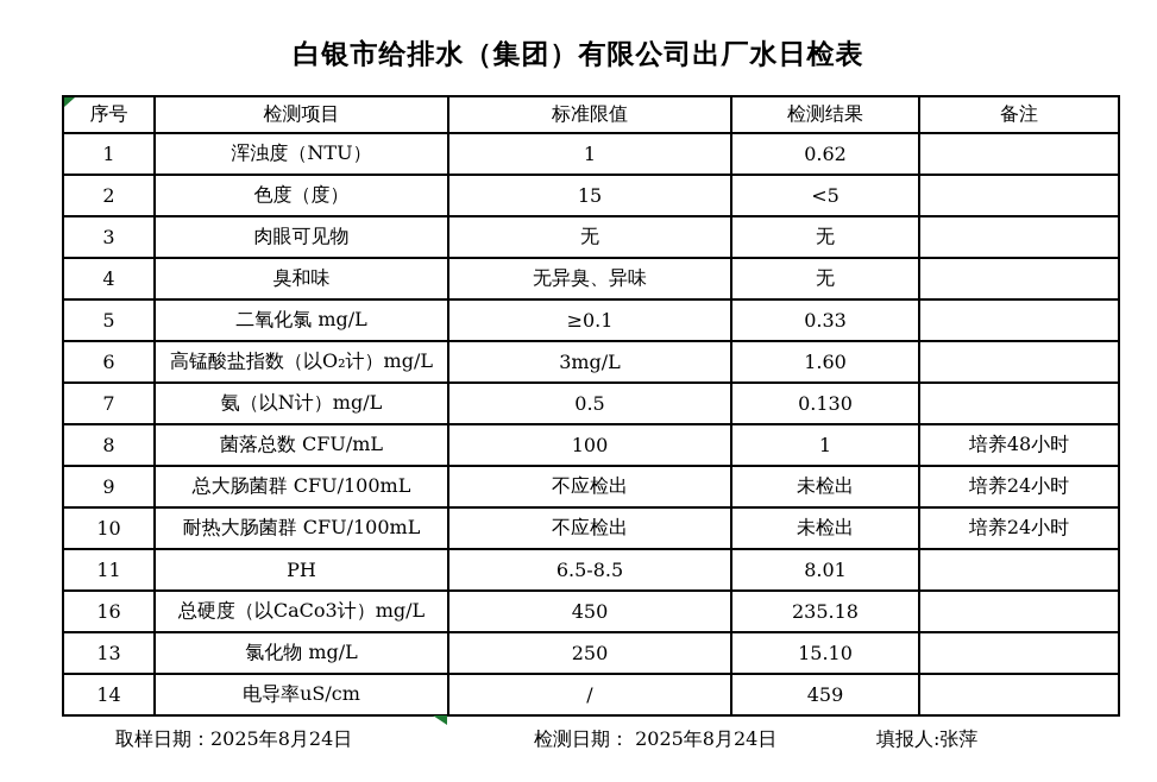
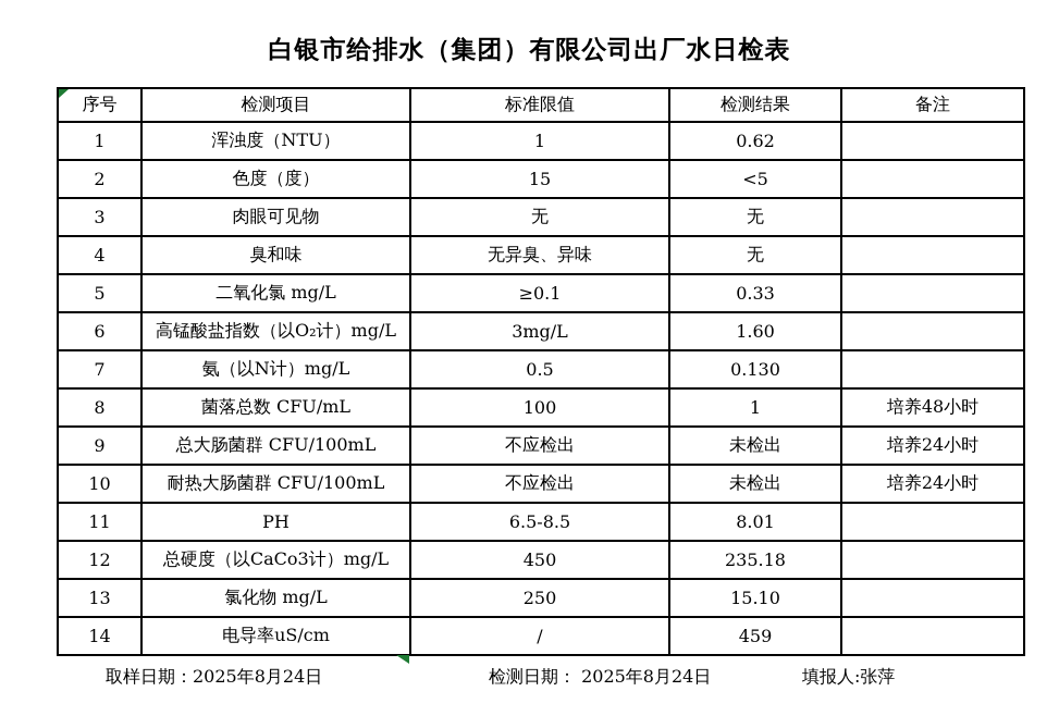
  白银市给排水（集团）有限公司出厂水日检表
  序号	检测项目	标准限值	检测结果	备注
  1	浑浊度（NTU）	1	0.62
  2	色度（度）	15	<5
  3	肉眼可见物	无	无
  4	臭和味	无异臭、异味	无
  5	二氧化氯 mg/L	≥0.1	0.33
  6	高锰酸盐指数（以O₂计）mg/L	3mg/L	1.60
  7	氨（以N计）mg/L	0.5	0.130
  8	菌落总数 CFU/mL	100	1	培养48小时
  9	总大肠菌群 CFU/100mL	不应检出	未检出	培养24小时
  10	耐热大肠菌群 CFU/100mL	不应检出	未检出	培养24小时
  11	PH	6.5-8.5	8.01
- 16	总硬度（以CaCo3计）mg/L	450	235.18
+ 12	总硬度（以CaCo3计）mg/L	450	235.18
  13	氯化物 mg/L	250	15.10
  14	电导率uS/cm	/	459
  取样日期：2025年8月24日
  检测日期： 2025年8月24日
  填报人:张萍
